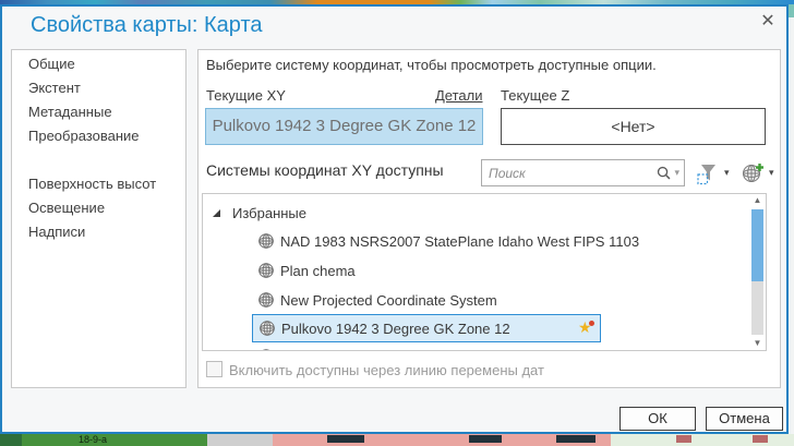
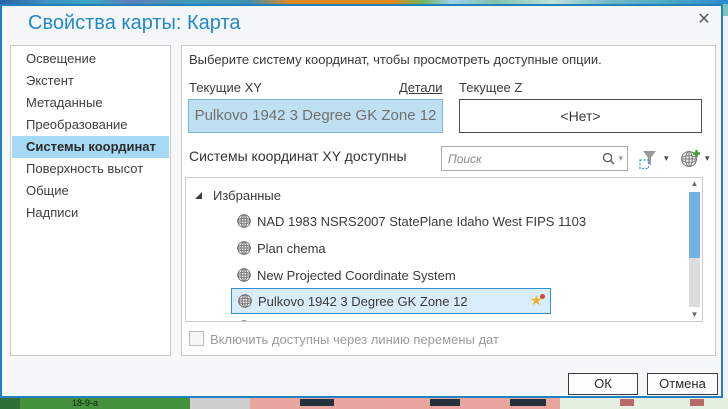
  18-9-а
  Свойства карты: Карта
  ✕
- Общие
+ Освещение
  Экстент
  Метаданные
  Преобразование
+ Системы координат
  Поверхность высот
- Освещение
+ Общие
  Надписи
  Выберите систему координат, чтобы просмотреть доступные опции.
  Текущие XY
  Детали
  Текущее Z
  Pulkovo 1942 3 Degree GK Zone 12
  <Нет>
  Системы координат XY доступны
  Поиск
  ▾
  ▾
  ▾
  Избранные
  NAD 1983 NSRS2007 StatePlane Idaho West FIPS 1103
  Plan chema
  New Projected Coordinate System
  Pulkovo 1942 3 Degree GK Zone 12
  ★
  ▲
  ▼
  Включить доступны через линию перемены дат
  ОК
  Отмена
